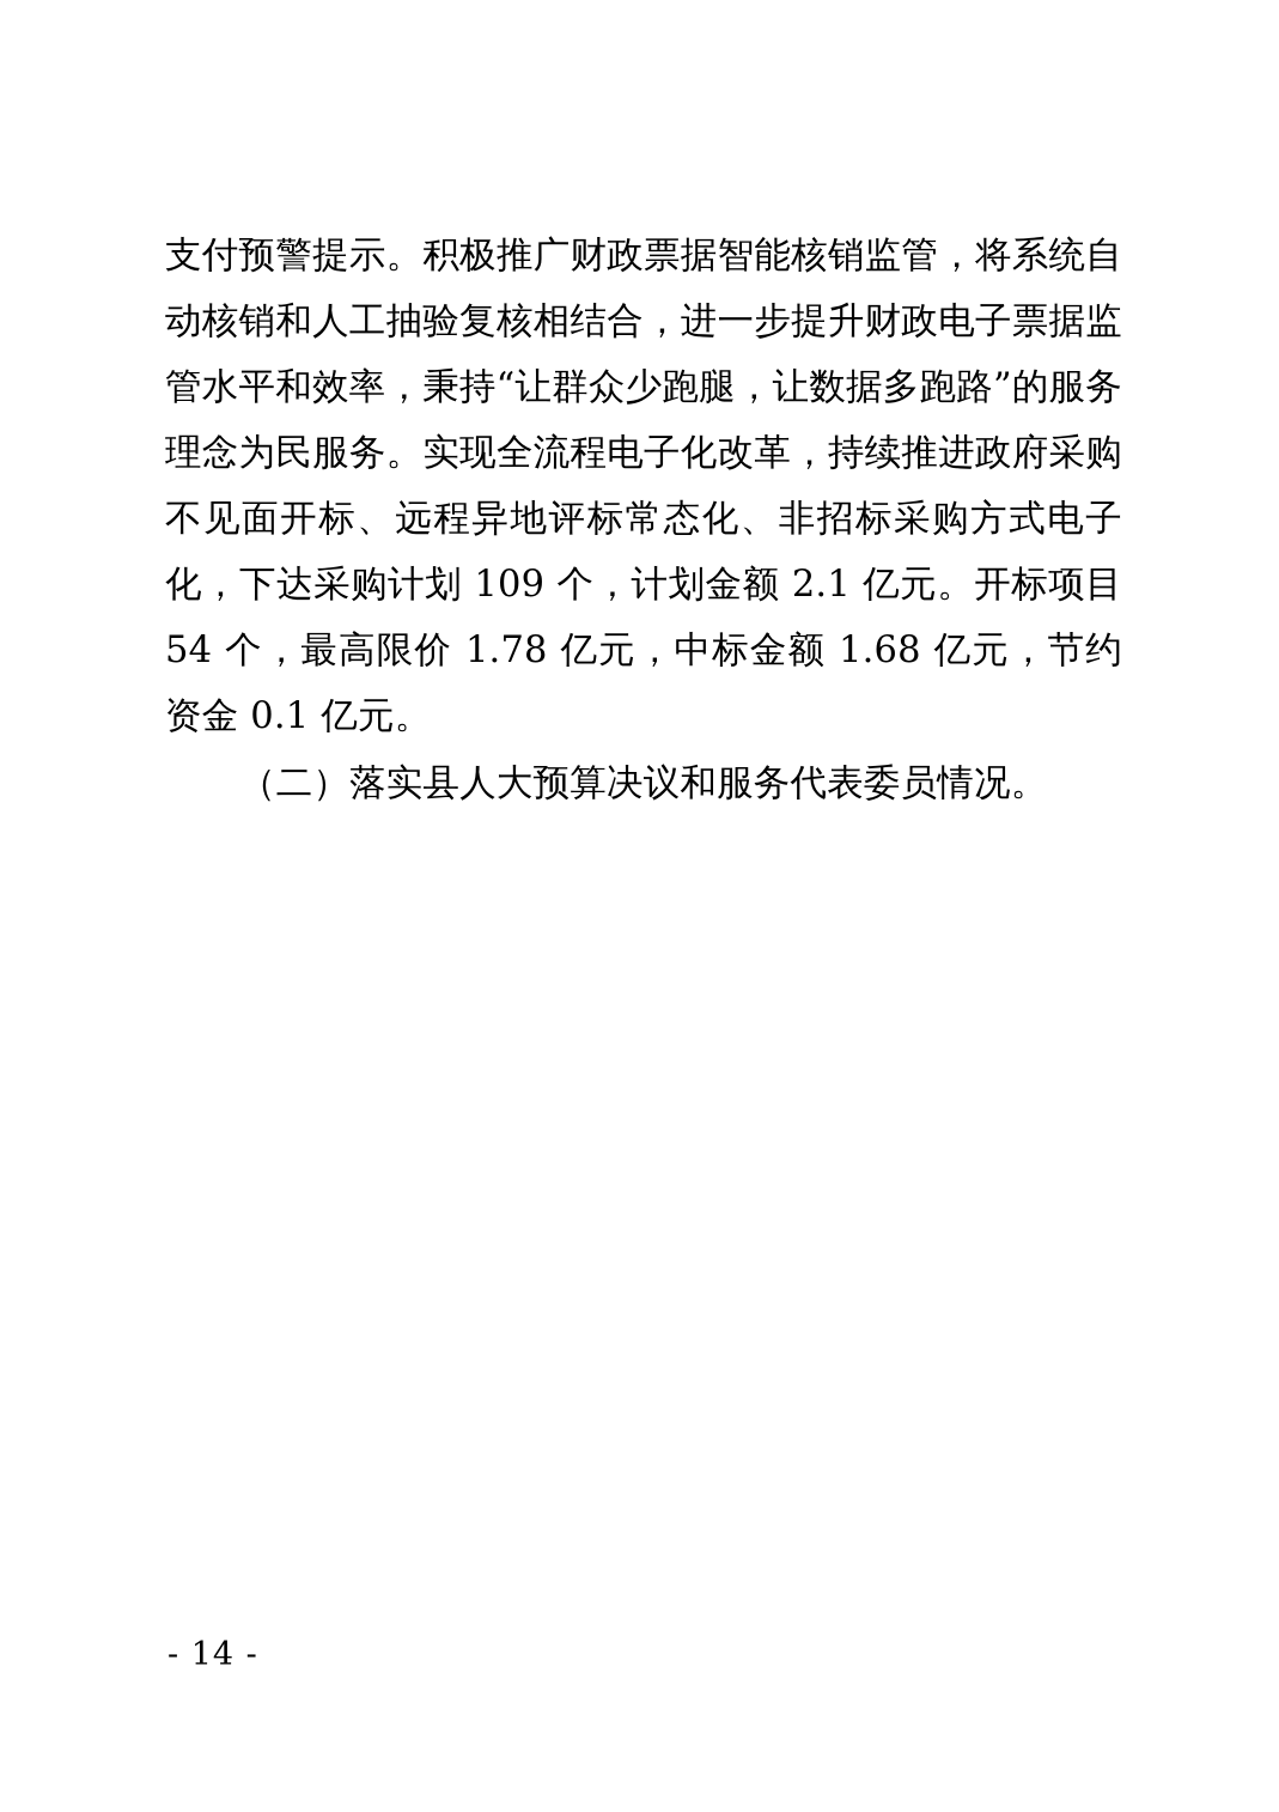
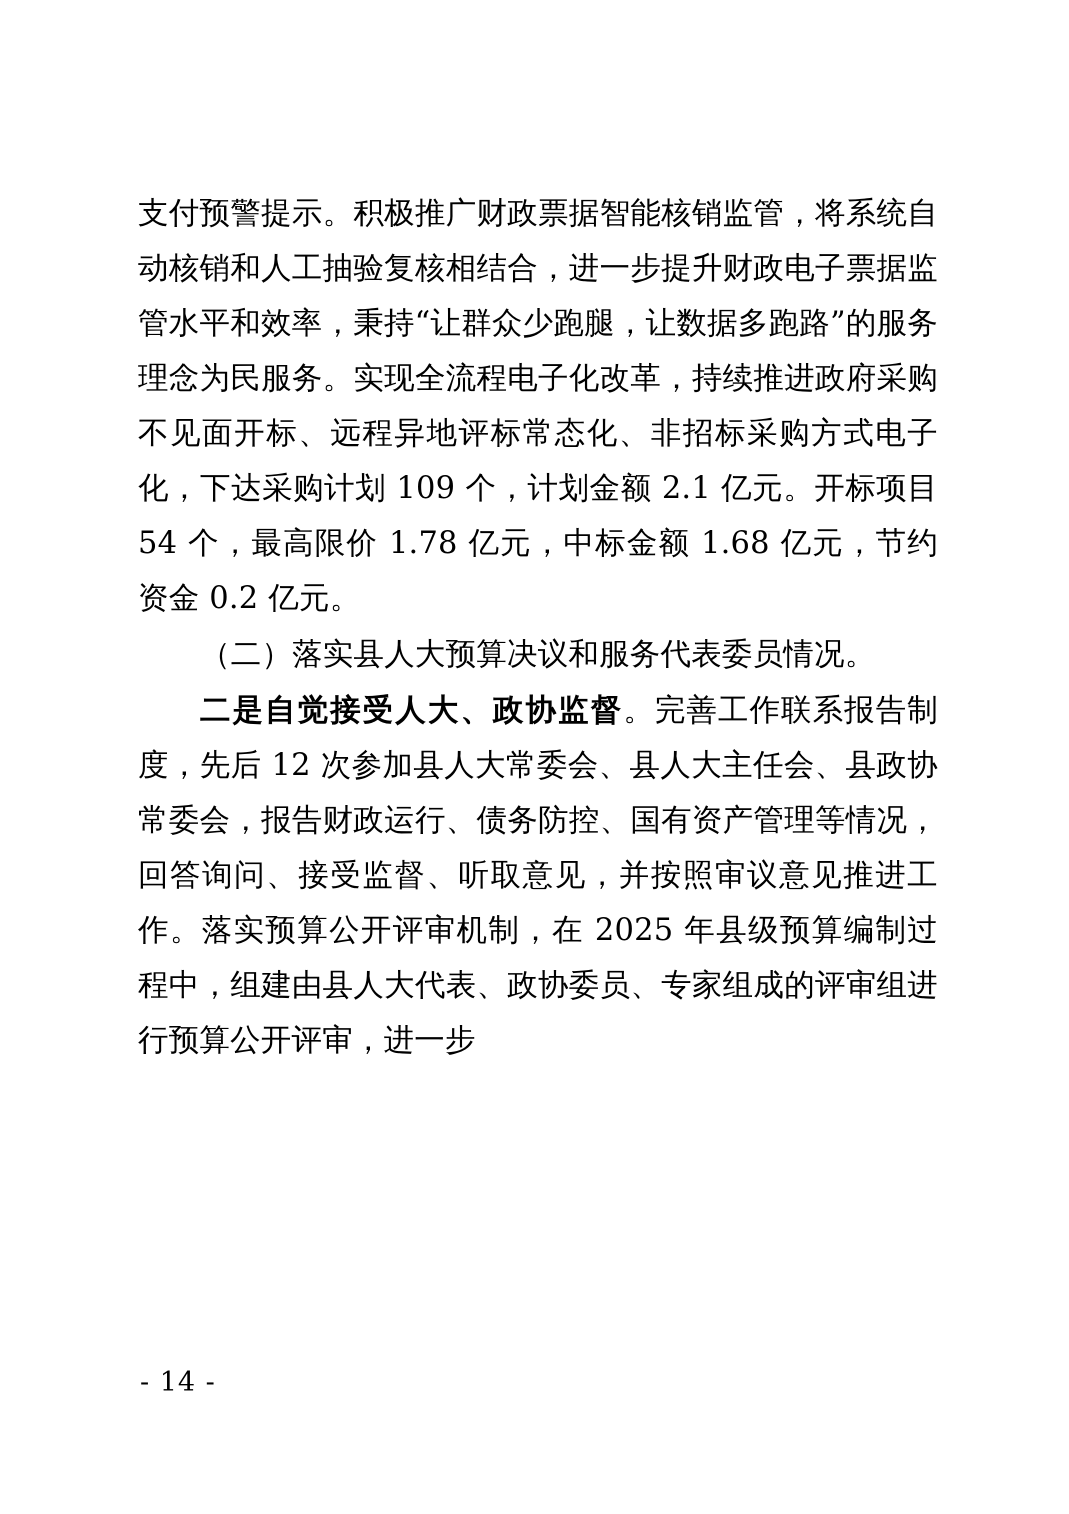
- 支付预警提示。积极推广财政票据智能核销监管，将系统自动核销和人工抽验复核相结合，进一步提升财政电子票据监管水平和效率，秉持“让群众少跑腿，让数据多跑路”的服务理念为民服务。实现全流程电子化改革，持续推进政府采购不见面开标、远程异地评标常态化、非招标采购方式电子化，下达采购计划 109 个，计划金额 2.1 亿元。开标项目 54 个，最高限价 1.78 亿元，中标金额 1.68 亿元，节约资金 0.1 亿元。
+ 支付预警提示。积极推广财政票据智能核销监管，将系统自动核销和人工抽验复核相结合，进一步提升财政电子票据监管水平和效率，秉持“让群众少跑腿，让数据多跑路”的服务理念为民服务。实现全流程电子化改革，持续推进政府采购不见面开标、远程异地评标常态化、非招标采购方式电子化，下达采购计划 109 个，计划金额 2.1 亿元。开标项目 54 个，最高限价 1.78 亿元，中标金额 1.68 亿元，节约资金 0.2 亿元。
  （二）落实县人大预算决议和服务代表委员情况。
+ 二是自觉接受人大、政协监督。完善工作联系报告制度，先后 12 次参加县人大常委会、县人大主任会、县政协常委会，报告财政运行、债务防控、国有资产管理等情况，回答询问、接受监督、听取意见，并按照审议意见推进工作。落实预算公开评审机制，在 2025 年县级预算编制过程中，组建由县人大代表、政协委员、专家组成的评审组进行预算公开评审，进一步
  - 14 -
